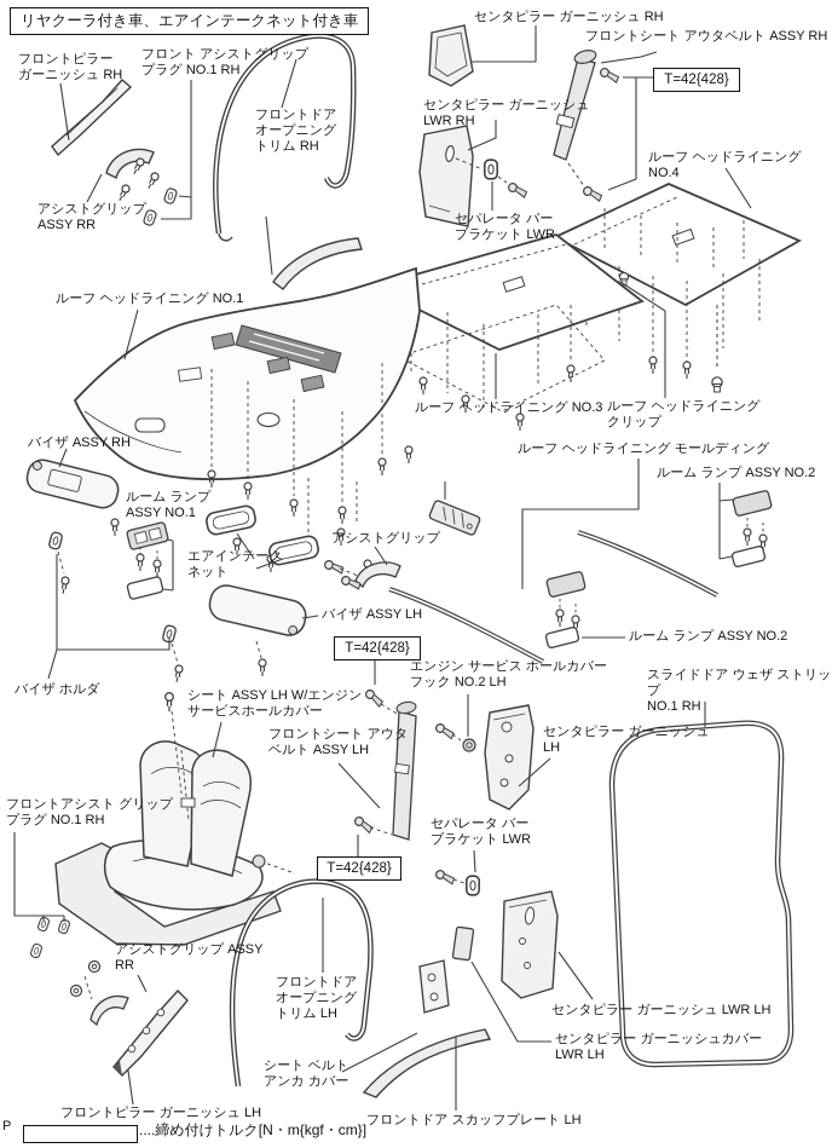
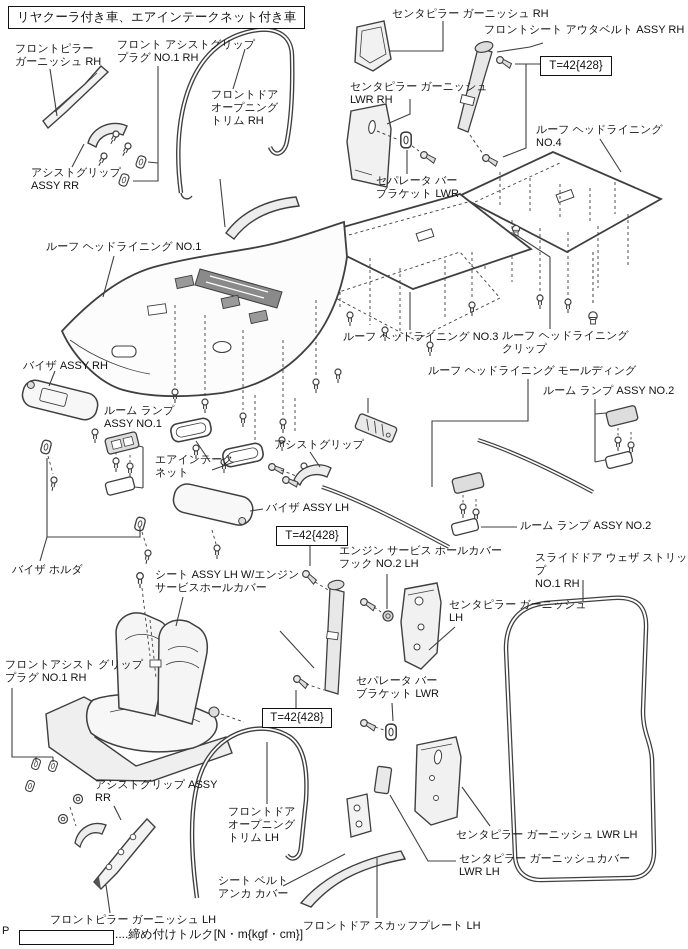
  リヤクーラ付き車、エアインテークネット付き車
  フロントピラー
  ガーニッシュ RH
  フロント アシストグリップ
  プラグ NO.1 RH
  フロントドア
  オープニング
  トリム RH
  アシストグリップ
  ASSY RR
  センタピラー ガーニッシュ RH
  フロントシート アウタベルト ASSY RH
  センタピラー ガーニッシュ
  LWR RH
  セパレータ バー
  ブラケット LWR
  ルーフ ヘッドライニング NO.4
  ルーフ ヘッドライニング NO.1
  バイザ ASSY RH
  ルーム ランプ
  ASSY NO.1
  エアインテーク
  ネット
  アシストグリップ
  ルーフ ヘッドライニング NO.3
  ルーフ ヘッドライニング
  クリップ
  ルーフ ヘッドライニング モールディング
  ルーム ランプ ASSY NO.2
  バイザ ASSY LH
  ルーム ランプ ASSY NO.2
  エンジン サービス ホールカバー
  フック NO.2 LH
  バイザ ホルダ
  シート ASSY LH W/エンジン
  サービスホールカバー
- フロントシート アウタ
- ベルト ASSY LH
  スライドドア ウェザ ストリップ
  NO.1 RH
  センタピラー ガーニッシュ
  LH
  フロントアシスト グリップ
  プラグ NO.1 RH
  セパレータ バー
  ブラケット LWR
  アシストグリップ ASSY
  RR
  フロントドア
  オープニング
  トリム LH
  シート ベルト
  アンカ カバー
  センタピラー ガーニッシュ LWR LH
  センタピラー ガーニッシュカバー
  LWR LH
  フロントピラー ガーニッシュ LH
  フロントドア スカッフプレート LH
  T=42{428}
  T=42{428}
  T=42{428}
  P
  ....締め付けトルク[N・m{kgf・cm}]
